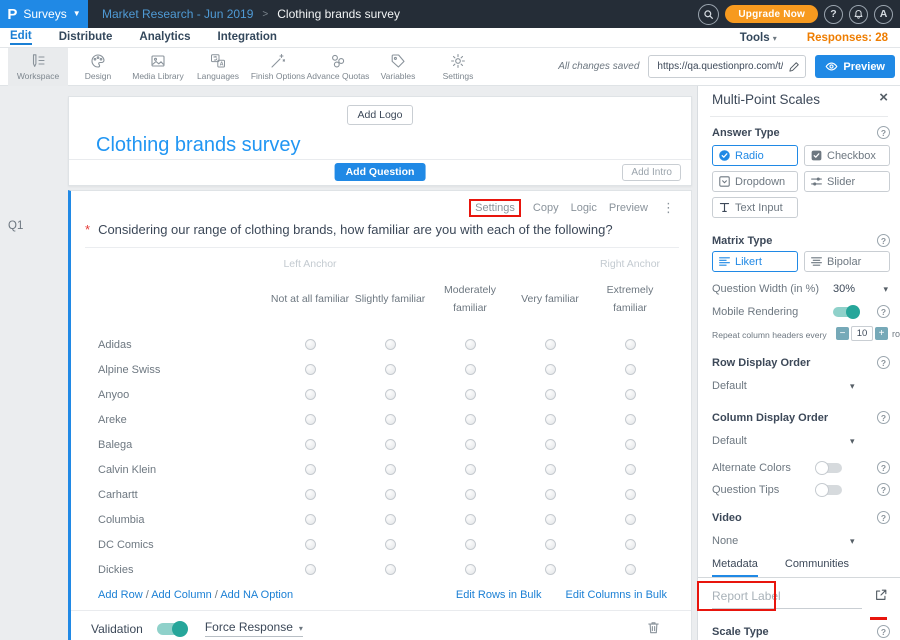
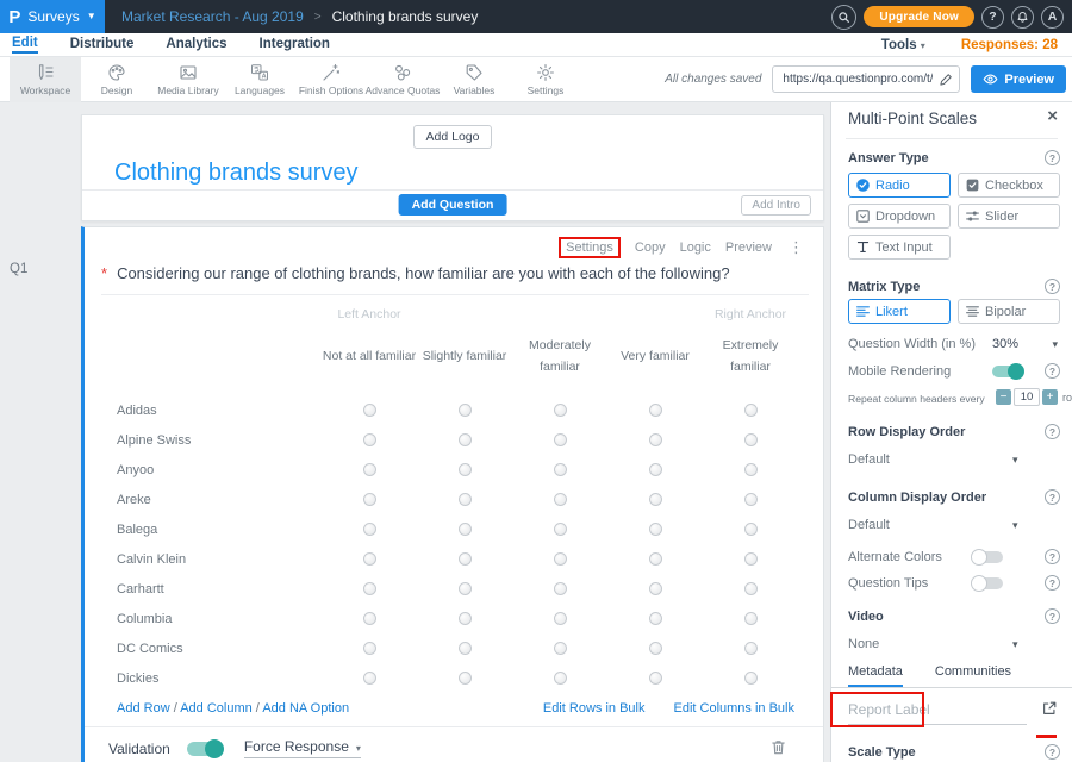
  P
  Surveys
  ▼
- Market Research - Jun 2019
+ Market Research - Aug 2019
  >
  Clothing brands survey
  Upgrade Now
  ?
  A
  Edit
  Distribute
  Analytics
  Integration
  Tools ▾
  Responses: 28
  Workspace
  Design
  Media Library
  Languages
  Finish Options
  Advance Quotas
  Variables
  Settings
  All changes saved
  https://qa.questionpro.com/t/
  Preview
  Q1
  Add Logo
  Clothing brands survey
  Add Question
  Add Intro
  Settings
  Copy
  Logic
  Preview
  ⋮
  *
  Considering our range of clothing brands, how familiar are you with each of the following?
  Left Anchor
  Right Anchor
  Not at all familiar
  Slightly familiar
  Moderately familiar
  Very familiar
  Extremely familiar
  Adidas
  Alpine Swiss
  Anyoo
  Areke
  Balega
  Calvin Klein
  Carhartt
  Columbia
  DC Comics
  Dickies
  Add Row / Add Column / Add NA Option
  Edit Rows in Bulk
  Edit Columns in Bulk
  Validation
  Force Response ▾
  Multi-Point Scales
  ×
  Answer Type
  ?
  Radio
  Checkbox
  Dropdown
  Slider
  Text Input
  Matrix Type
  ?
  Likert
  Bipolar
  Question Width (in %)
  30%
  ▾
  Mobile Rendering
  ?
  Repeat column headers every
  −
  10
  +
  Row Display Order
  ?
  Default
  ▾
  Column Display Order
  ?
  Default
  ▾
  Alternate Colors
  ?
  Question Tips
  ?
  Video
  ?
  None
  ▾
  Metadata Communities
  Report Label
  Scale Type
  ?
